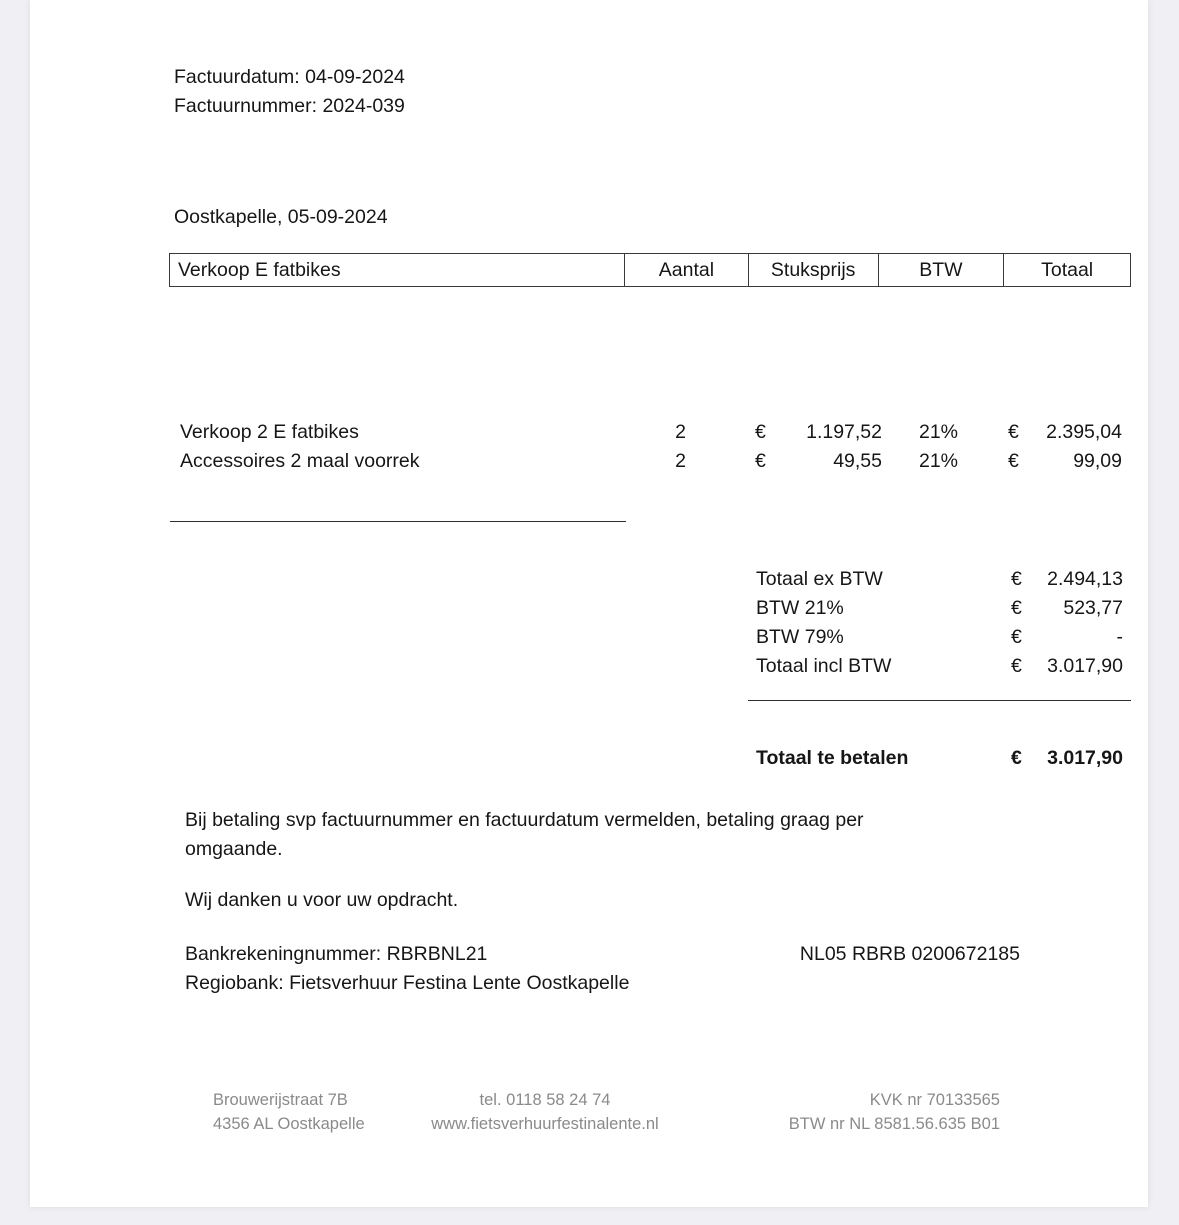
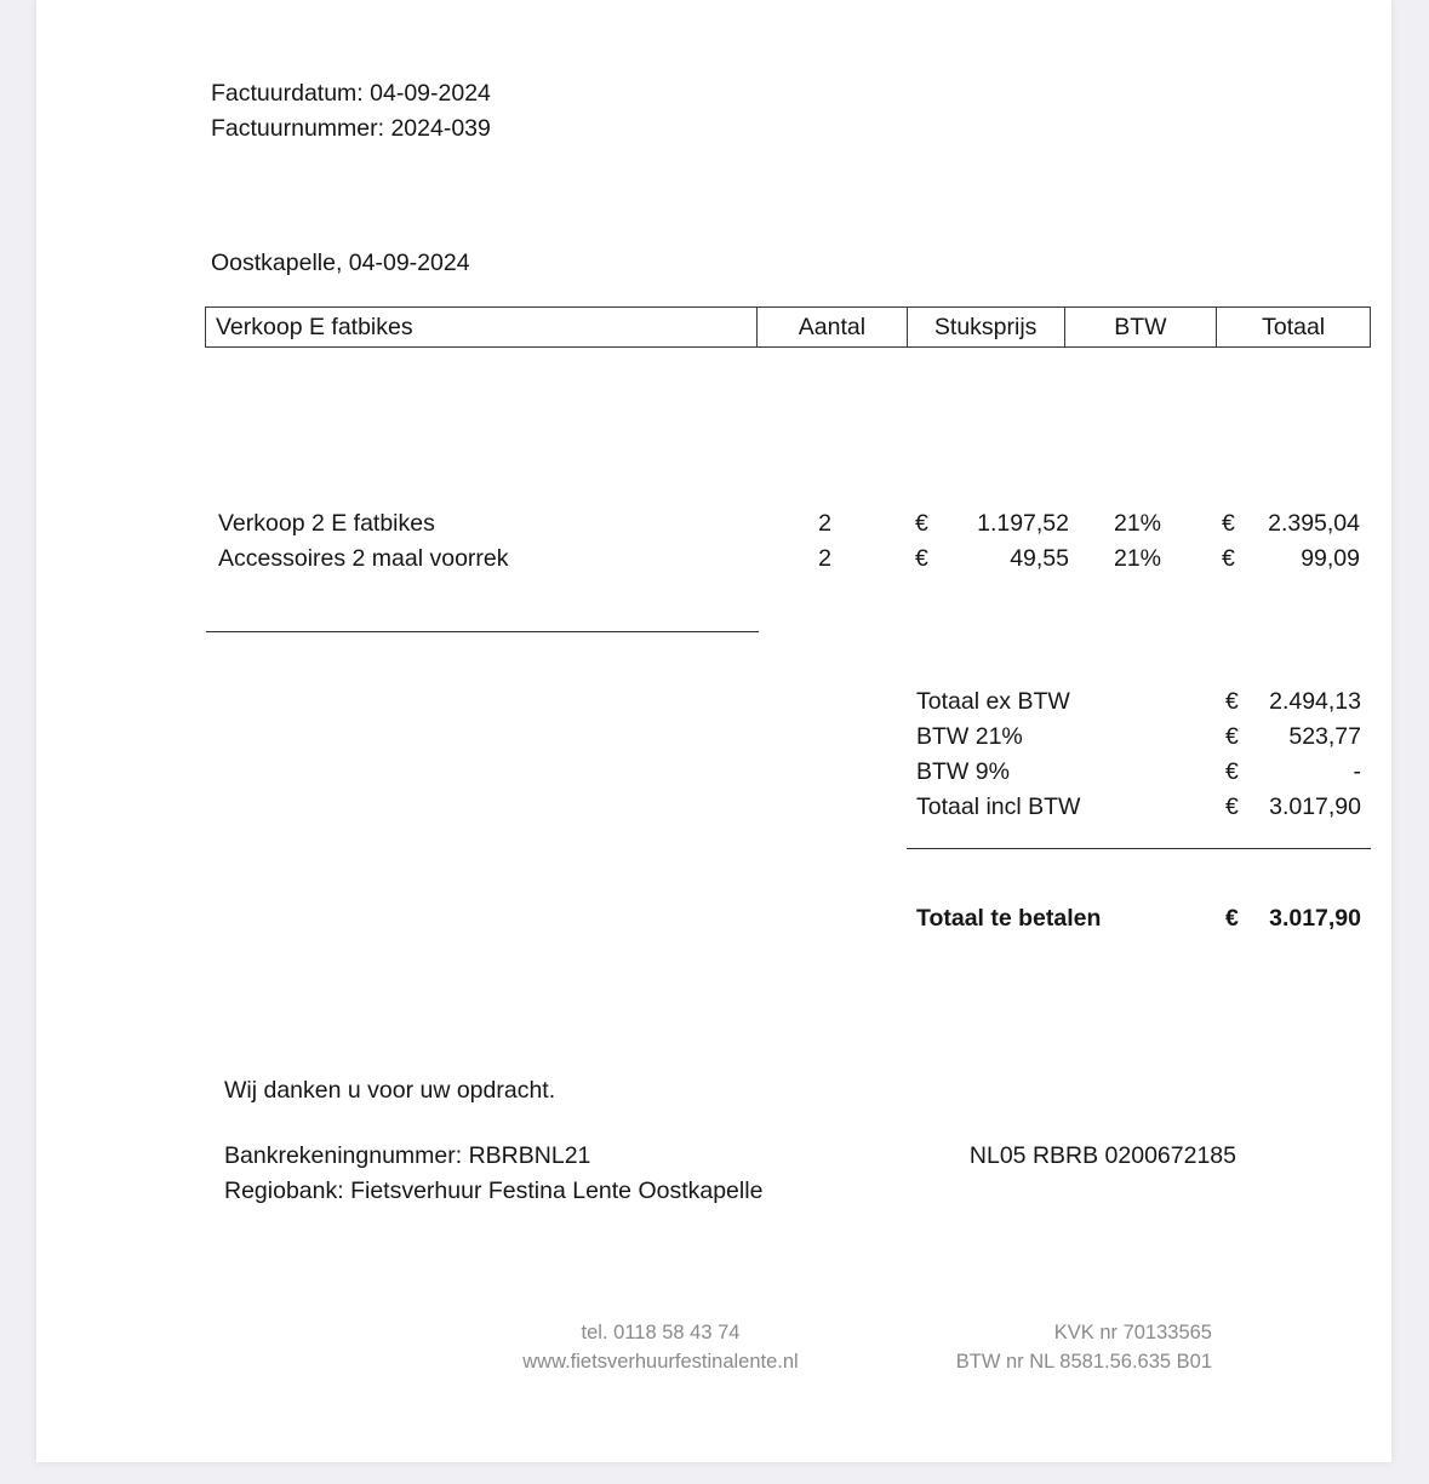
  Factuurdatum: 04-09-2024
  Factuurnummer: 2024-039
- Oostkapelle, 05-09-2024
+ Oostkapelle, 04-09-2024
  Verkoop E fatbikes
  Aantal
  Stuksprijs
  BTW
  Totaal
  Verkoop 2 E fatbikes
  2
  €
  1.197,52
  21%
  €
  2.395,04
  Accessoires 2 maal voorrek
  2
  €
  49,55
  21%
  €
  99,09
  Totaal ex BTW
  €
  2.494,13
  BTW 21%
  €
  523,77
- BTW 79%
+ BTW 9%
  €
  -
  Totaal incl BTW
  €
  3.017,90
  Totaal te betalen
  €
  3.017,90
- Bij betaling svp factuurnummer en factuurdatum vermelden, betaling graag per omgaande.
  Wij danken u voor uw opdracht.
  Bankrekeningnummer: RBRBNL21
  NL05 RBRB 0200672185
  Regiobank: Fietsverhuur Festina Lente Oostkapelle
- Brouwerijstraat 7B
- 4356 AL Oostkapelle
- tel. 0118 58 24 74
+ tel. 0118 58 43 74
  www.fietsverhuurfestinalente.nl
  KVK nr 70133565
  BTW nr NL 8581.56.635 B01
